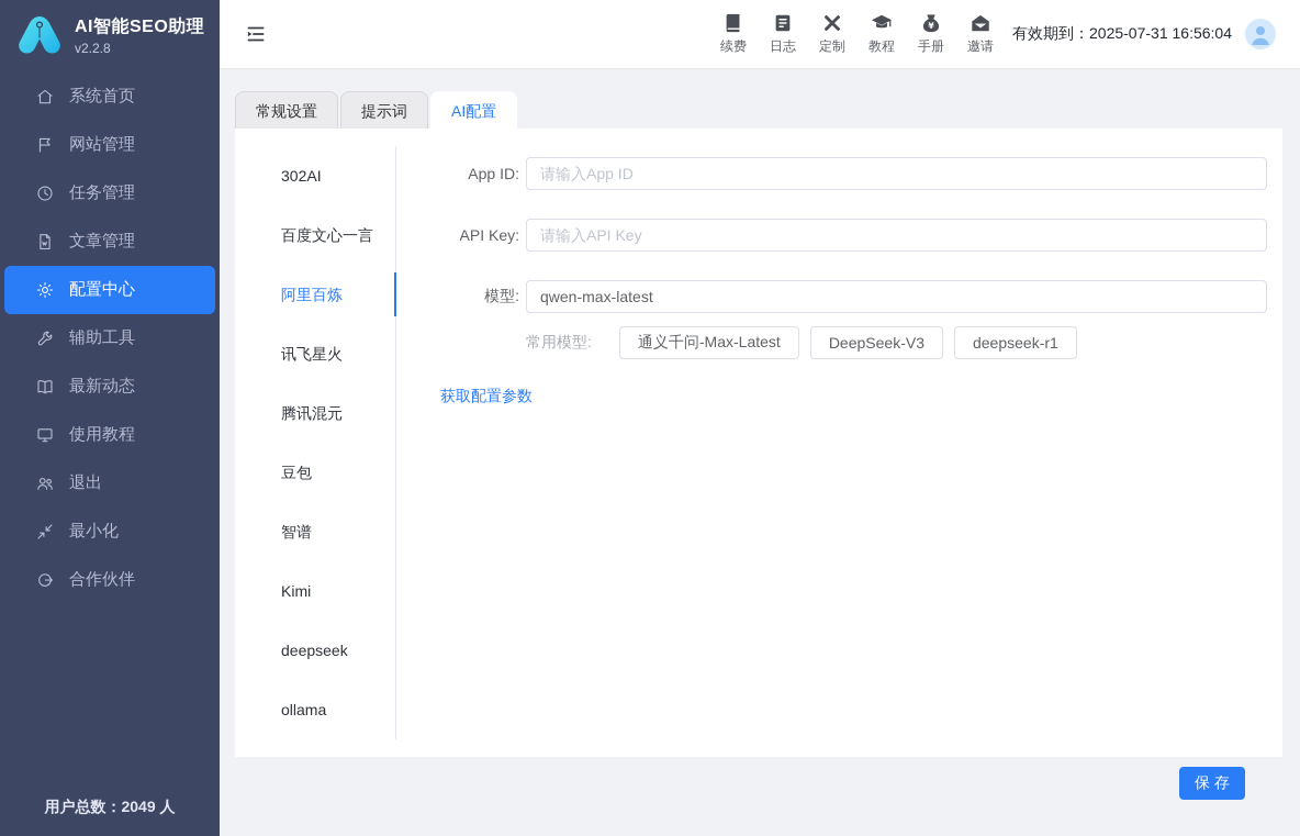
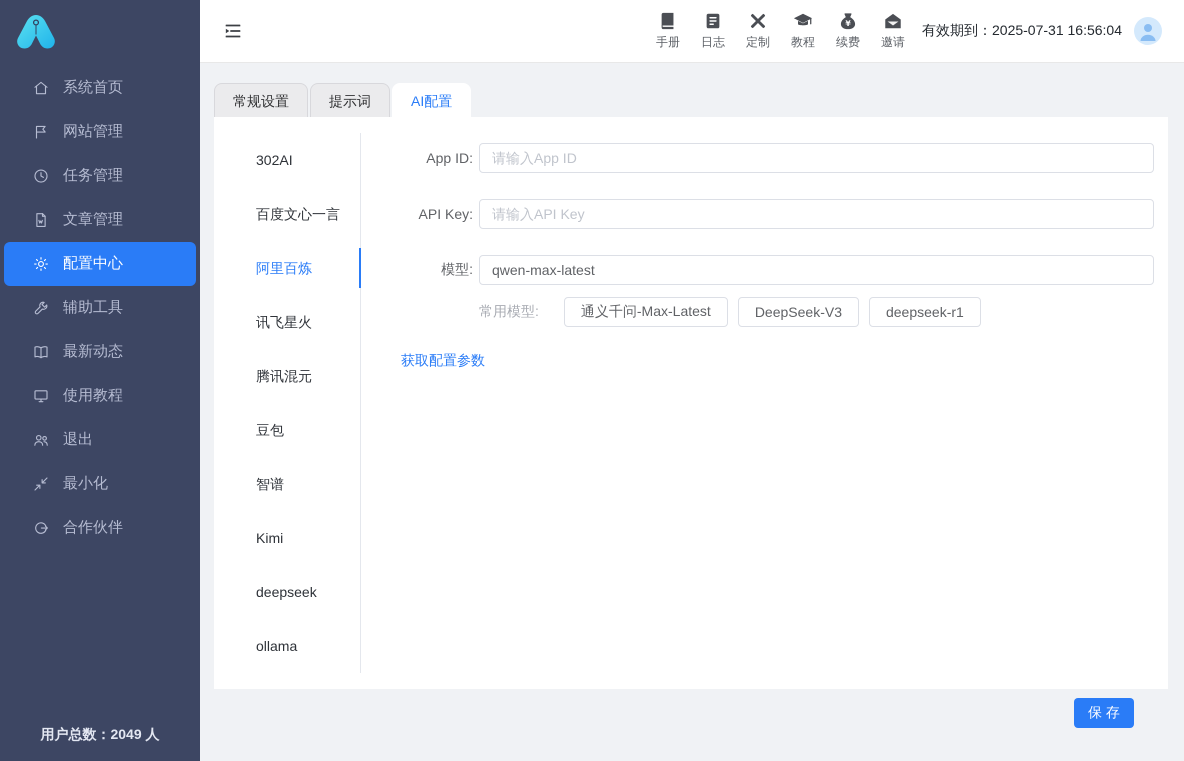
- AI智能SEO助理
- v2.2.8
  系统首页
  网站管理
  任务管理
  文章管理
  配置中心
  辅助工具
  最新动态
  使用教程
  退出
  最小化
  合作伙伴
  用户总数：2049 人
- 续费
+ 手册
  日志
  定制
  教程
  ¥
- 手册
+ 续费
  邀请
  有效期到：2025-07-31 16:56:04
  常规设置
  提示词
  AI配置
  302AI
  百度文心一言
  阿里百炼
  讯飞星火
  腾讯混元
  豆包
  智谱
  Kimi
  deepseek
  ollama
  App ID:
  请输入App ID
  API Key:
  请输入API Key
  模型:
  qwen-max-latest
  常用模型:
  通义千问-Max-Latest
  DeepSeek-V3
  deepseek-r1
  获取配置参数
  保 存
